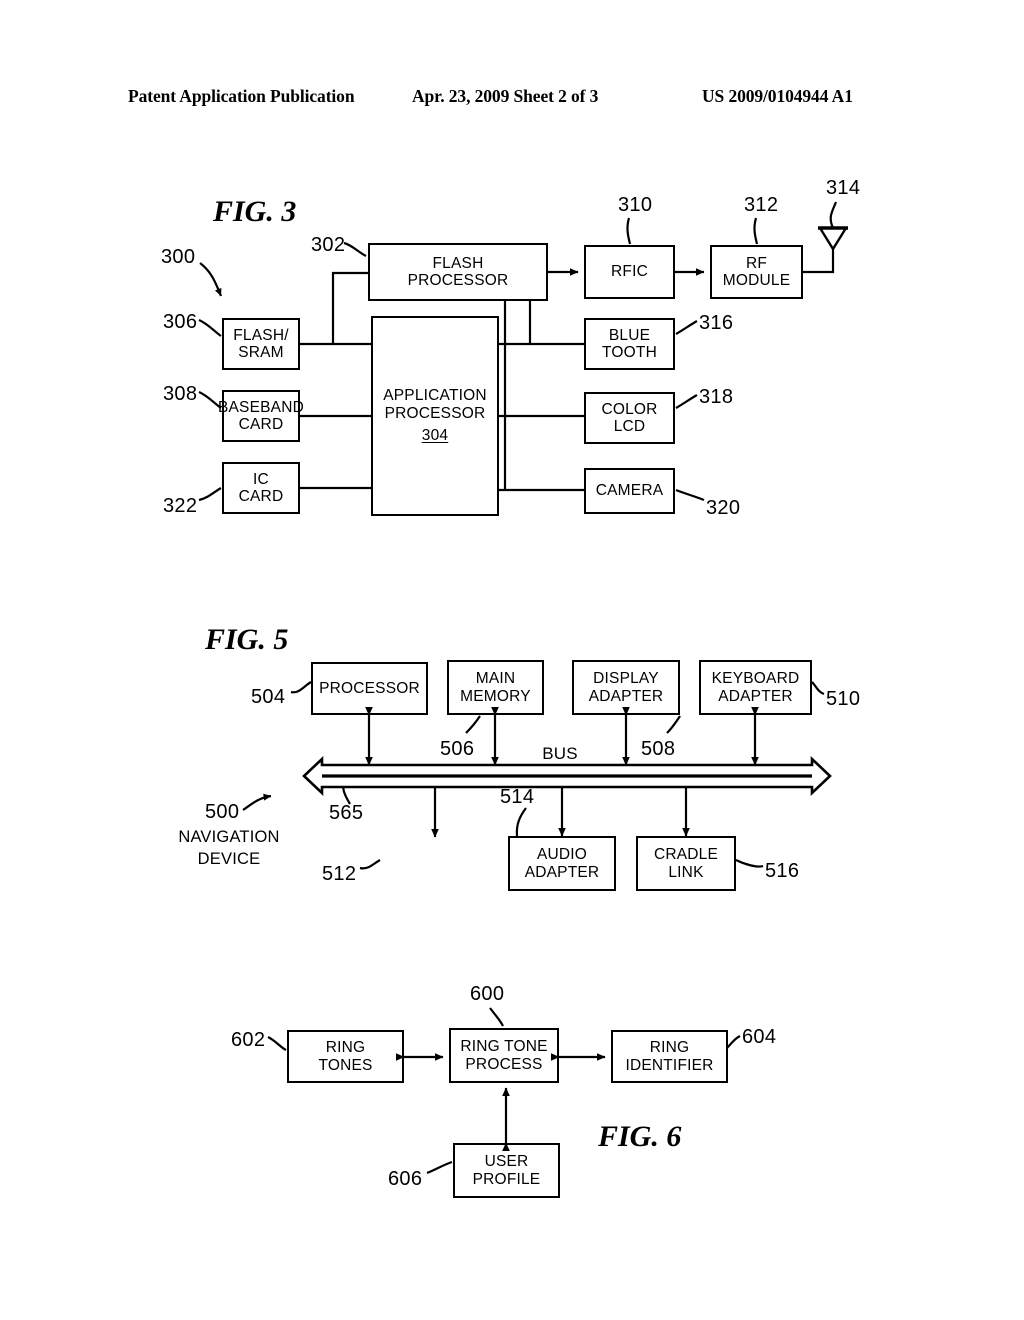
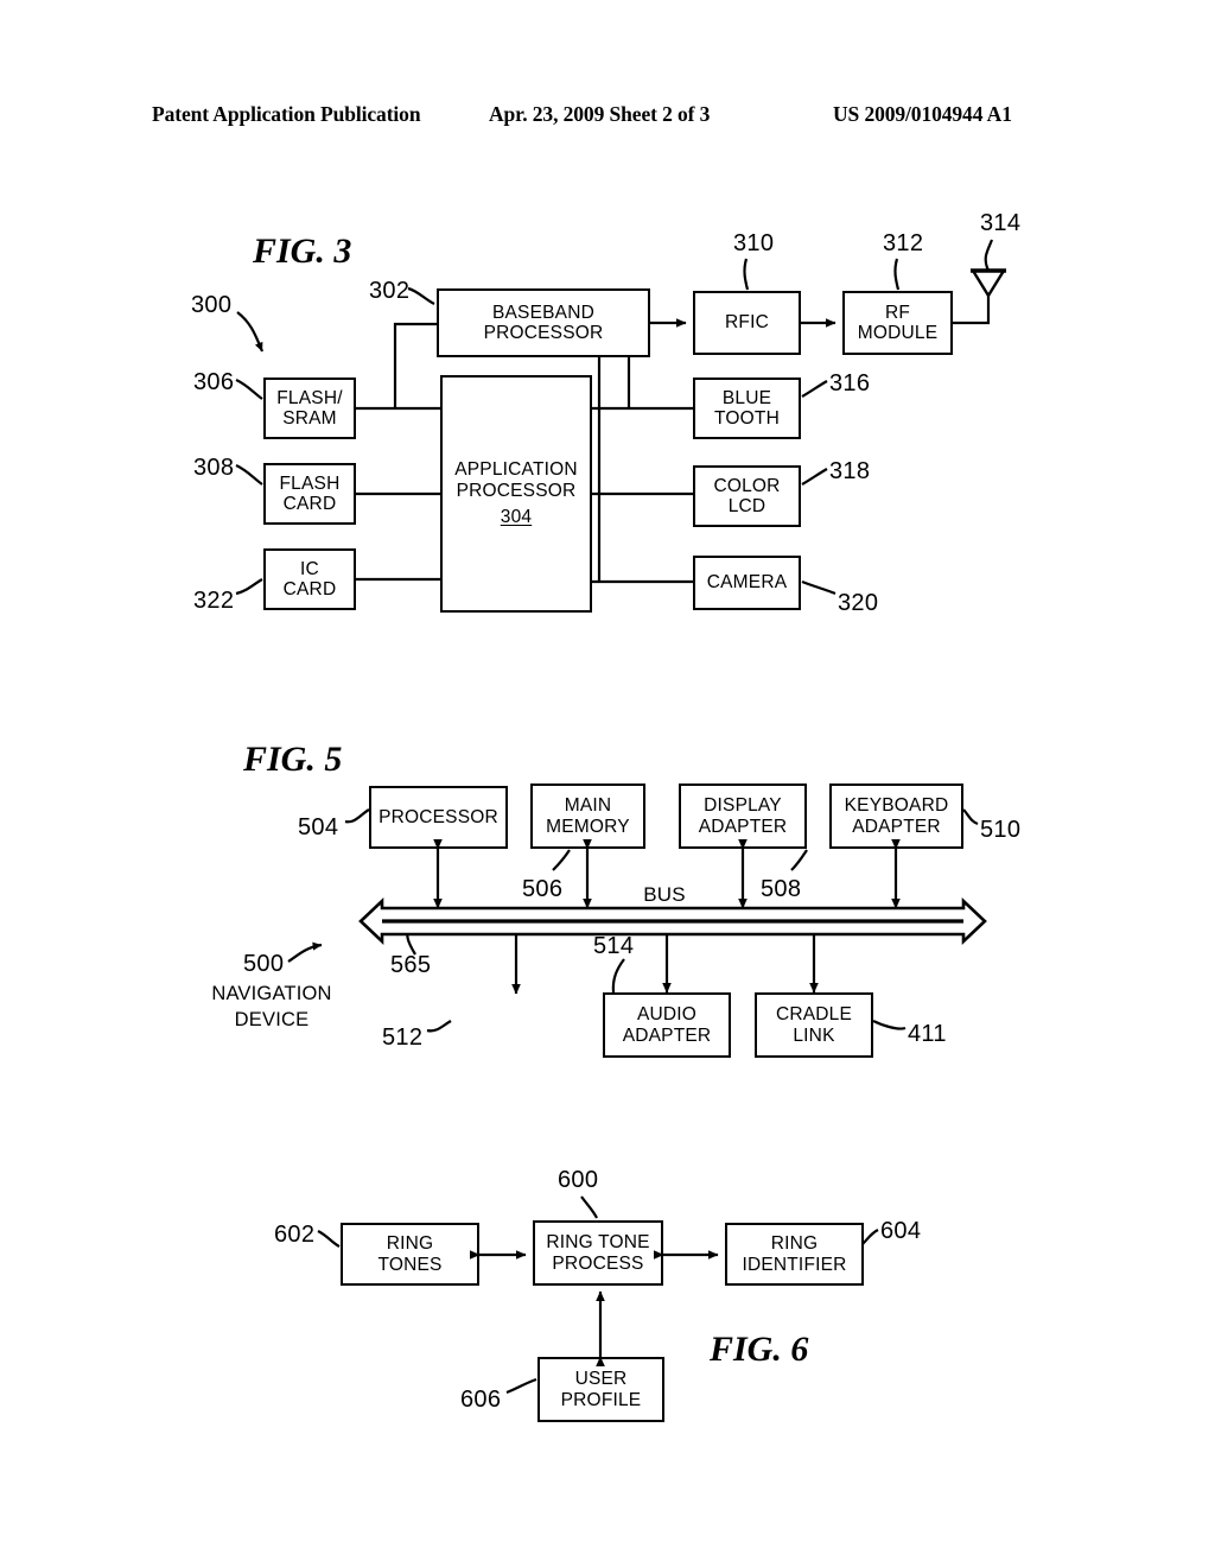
  Patent Application Publication
  Apr. 23, 2009 Sheet 2 of 3
  US 2009/0104944 A1
  FIG. 3
- FLASH
+ BASEBAND
  PROCESSOR
  APPLICATION
  PROCESSOR
  304
  FLASH/
  SRAM
- BASEBAND
+ FLASH
  CARD
  IC
  CARD
  RFIC
  RF
  MODULE
  BLUE
  TOOTH
  COLOR
  LCD
  CAMERA
  300
  302
  306
  308
  322
  310
  312
  314
  316
  318
  320
  FIG. 5
  PROCESSOR
  MAIN
  MEMORY
  DISPLAY
  ADAPTER
  KEYBOARD
  ADAPTER
  AUDIO
  ADAPTER
  CRADLE
  LINK
  504
  506
  508
  510
  512
  514
- 516
+ 411
  565
  500
  NAVIGATION
  DEVICE
  BUS
  FIG. 6
  RING
  TONES
  RING TONE
  PROCESS
  RING
  IDENTIFIER
  USER
  PROFILE
  602
  600
  604
  606
